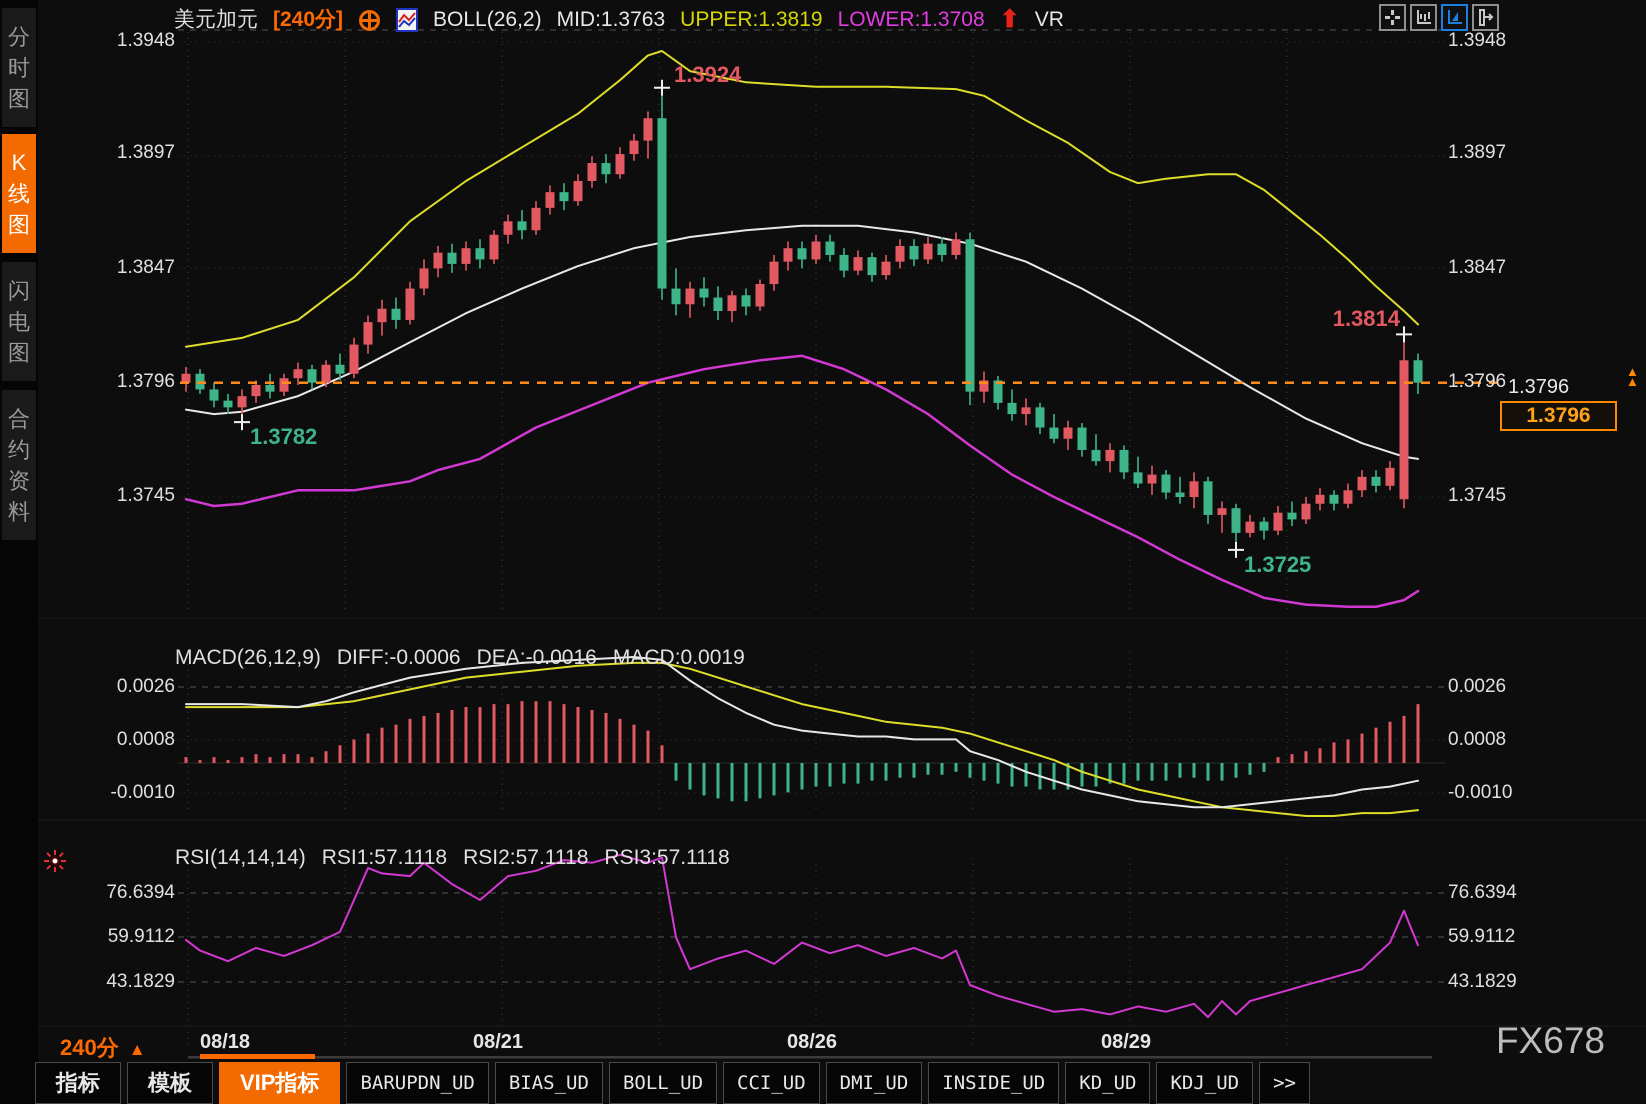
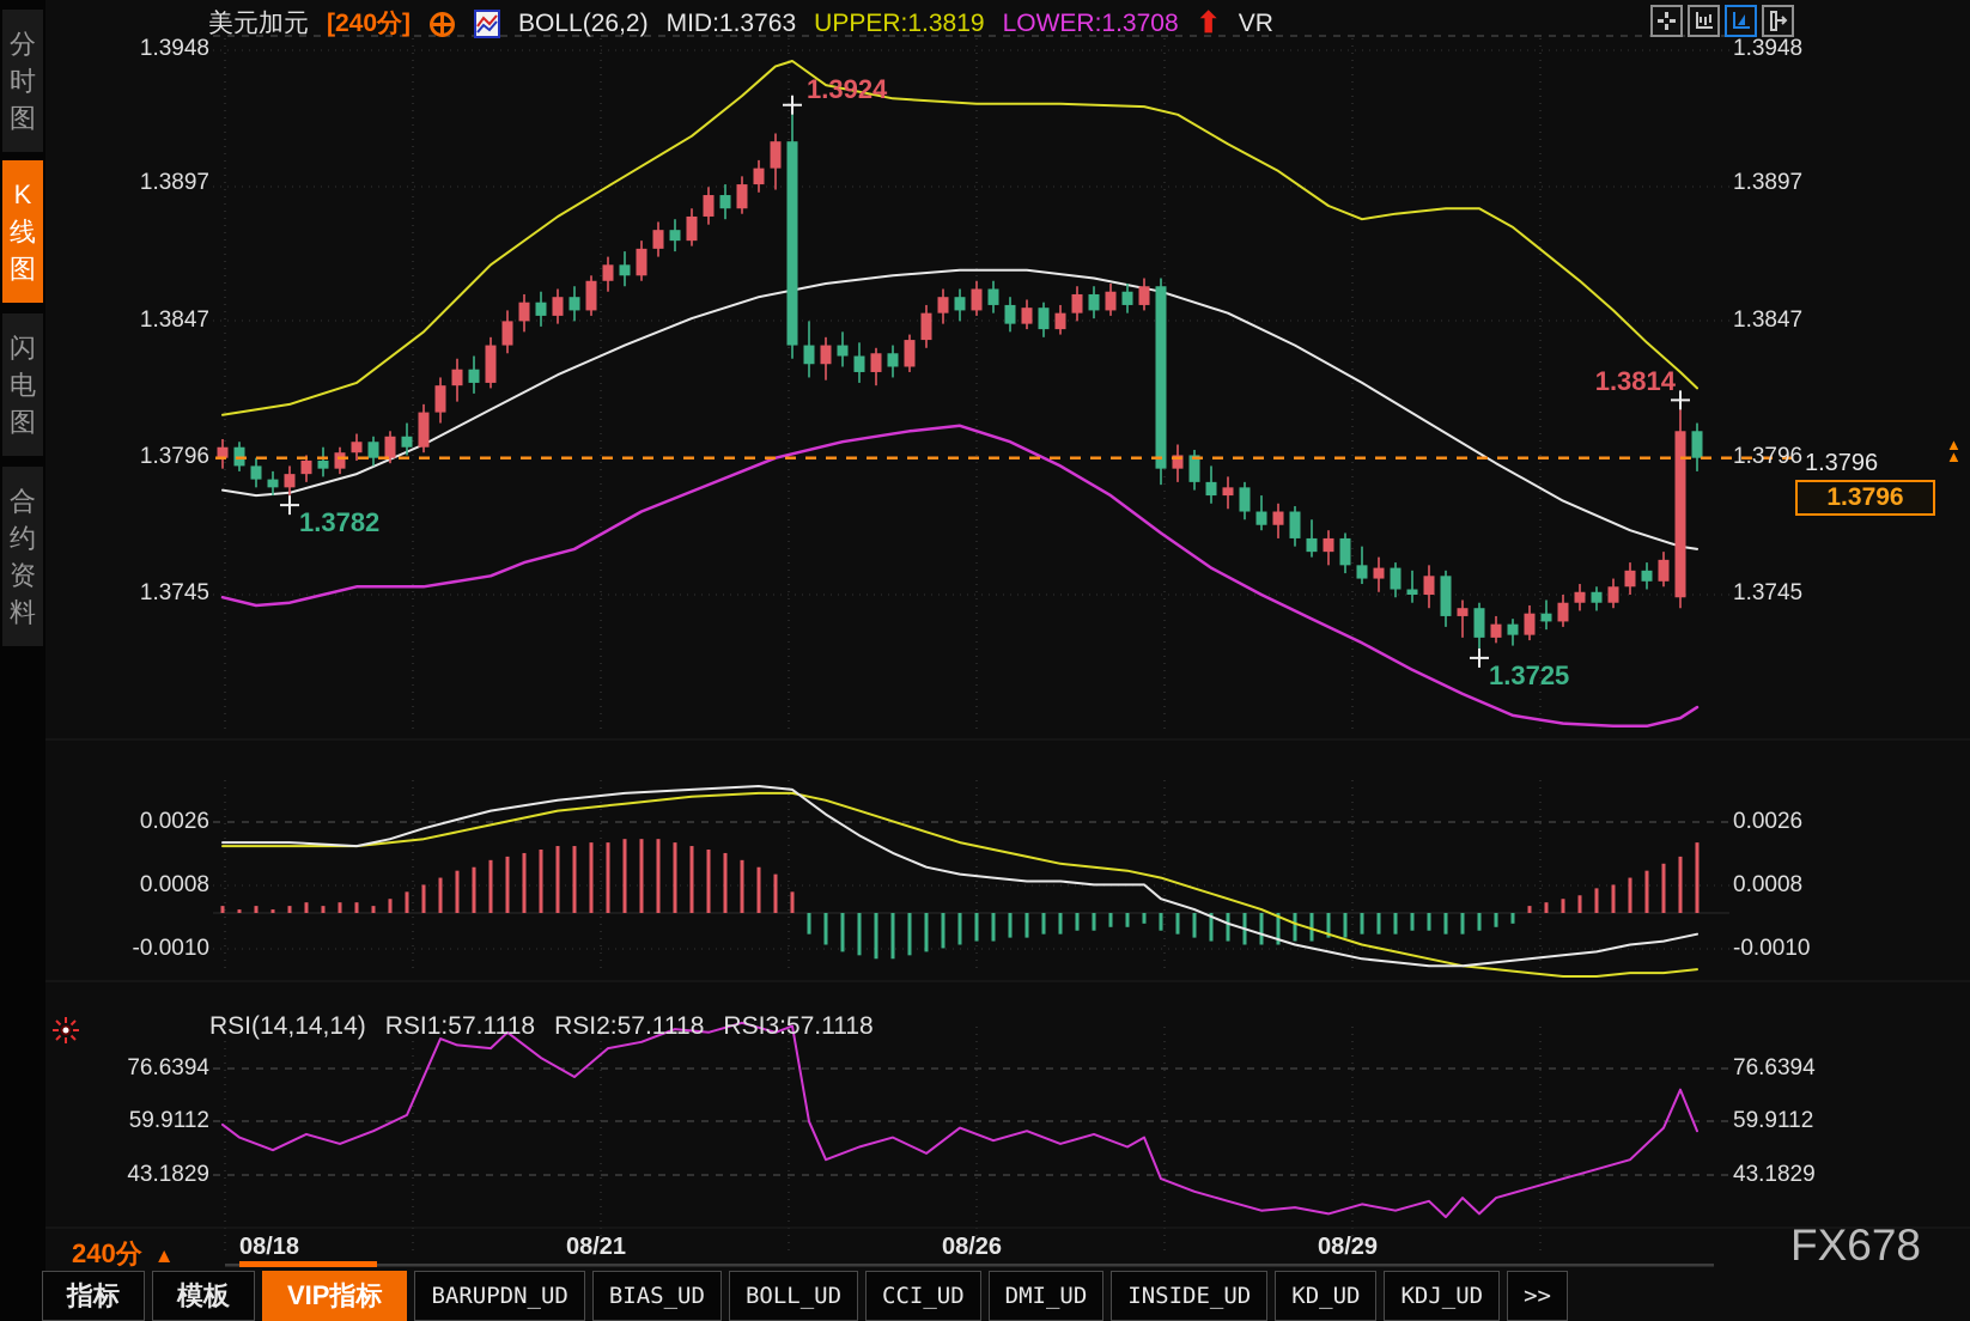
  分
  时
  图
  K
  线
  图
  闪
  电
  图
  合
  约
  资
  料
  美元加元
  [240分]
  BOLL(26,2)
  MID:1.3763
  UPPER:1.3819
  LOWER:1.3708
  ⬆
  VR
- MACD(26,12,9)
- DIFF:-0.0006
- DEA:-0.0016
- MACD:0.0019
  RSI(14,14,14)
  RSI1:57.1118
  RSI2:57.1118
  RSI3:57.1118
  1.3796
  1.3796
  ▲
  ▲
  240分 ▲
  FX678
  指标
  模板
  VIP指标
  BARUPDN_UD
  BIAS_UD
  BOLL_UD
  CCI_UD
  DMI_UD
  INSIDE_UD
  KD_UD
  KDJ_UD
  >>
  1.3948
  1.3948
  1.3897
  1.3897
  1.3847
  1.3847
  1.3796
  1.3796
  1.3745
  1.3745
  0.0026
  0.0026
  0.0008
  0.0008
  -0.0010
  -0.0010
  76.6394
  76.6394
  59.9112
  59.9112
  43.1829
  43.1829
  08/18
  08/21
  08/26
  08/29
  1.3924
  1.3782
  1.3725
  1.3814
